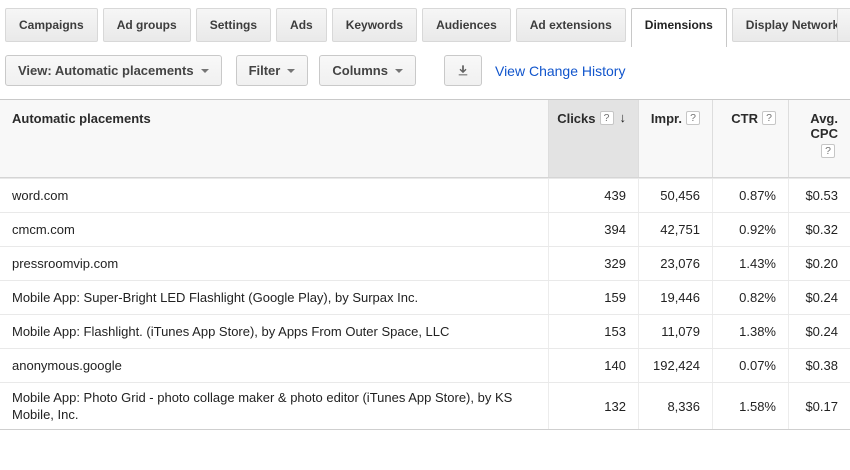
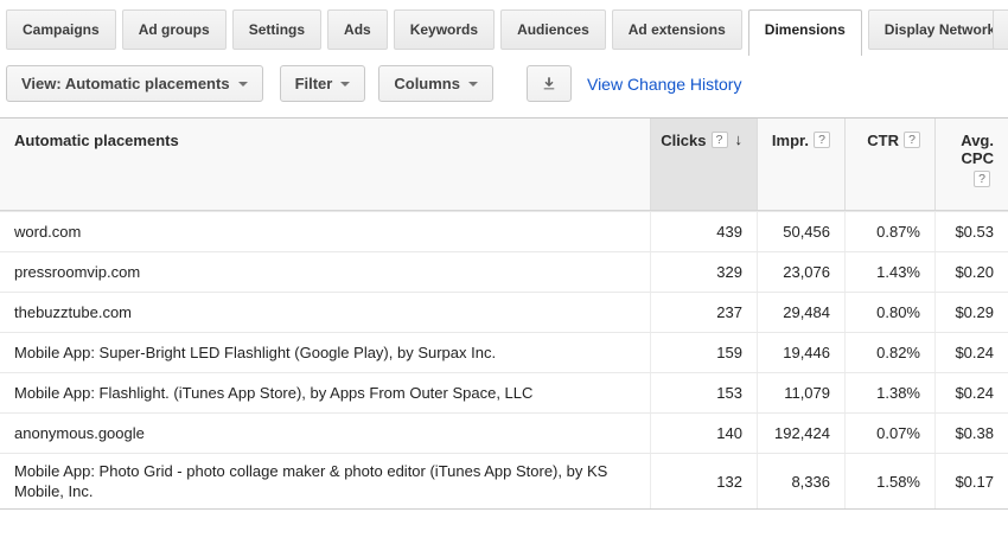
  Campaigns
  Ad groups
  Settings
  Ads
  Keywords
  Audiences
  Ad extensions
  Dimensions
  Display Network
  View: Automatic placements
  Filter
  Columns
  View Change History
  Automatic placements
  Clicks
  ?
  ↓
  Impr.
  ?
  CTR
  ?
  Avg.
  CPC
  ?
  word.com
  439
  50,456
  0.87%
  $0.53
- cmcm.com
- 394
- 42,751
- 0.92%
- $0.32
  pressroomvip.com
  329
  23,076
  1.43%
  $0.20
+ thebuzztube.com
+ 237
+ 29,484
+ 0.80%
+ $0.29
  Mobile App: Super-Bright LED Flashlight (Google Play), by Surpax Inc.
  159
  19,446
  0.82%
  $0.24
  Mobile App: Flashlight. (iTunes App Store), by Apps From Outer Space, LLC
  153
  11,079
  1.38%
  $0.24
  anonymous.google
  140
  192,424
  0.07%
  $0.38
  Mobile App: Photo Grid - photo collage maker & photo editor (iTunes App Store), by KS Mobile, Inc.
  132
  8,336
  1.58%
  $0.17
